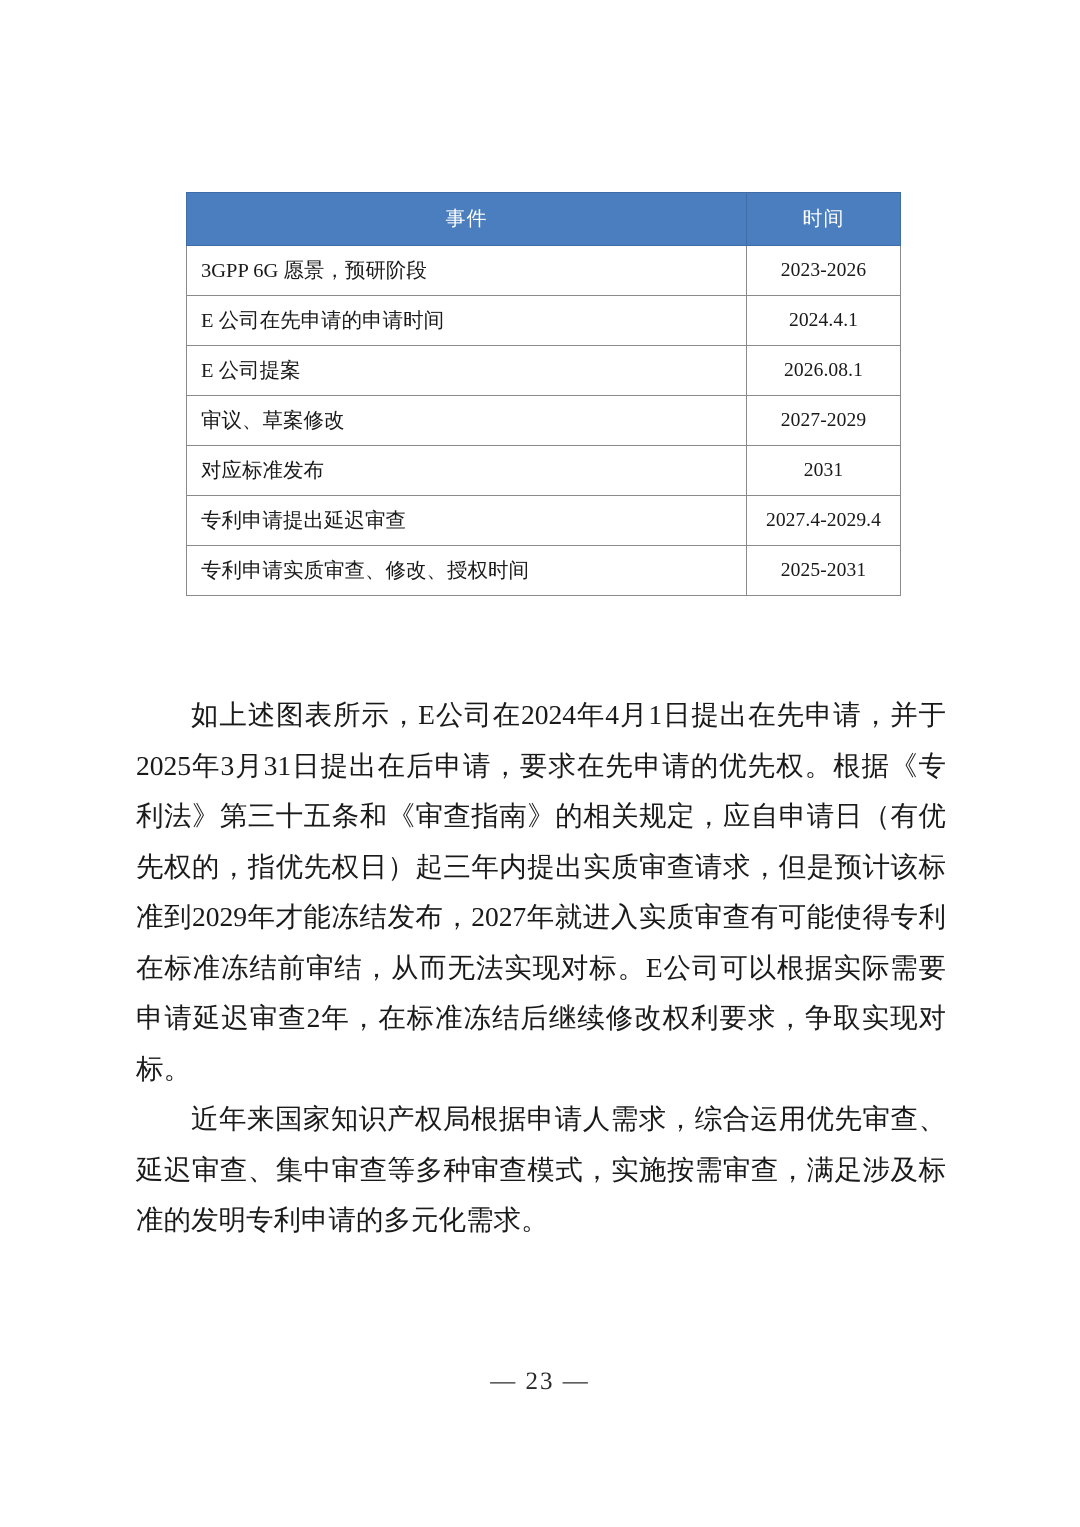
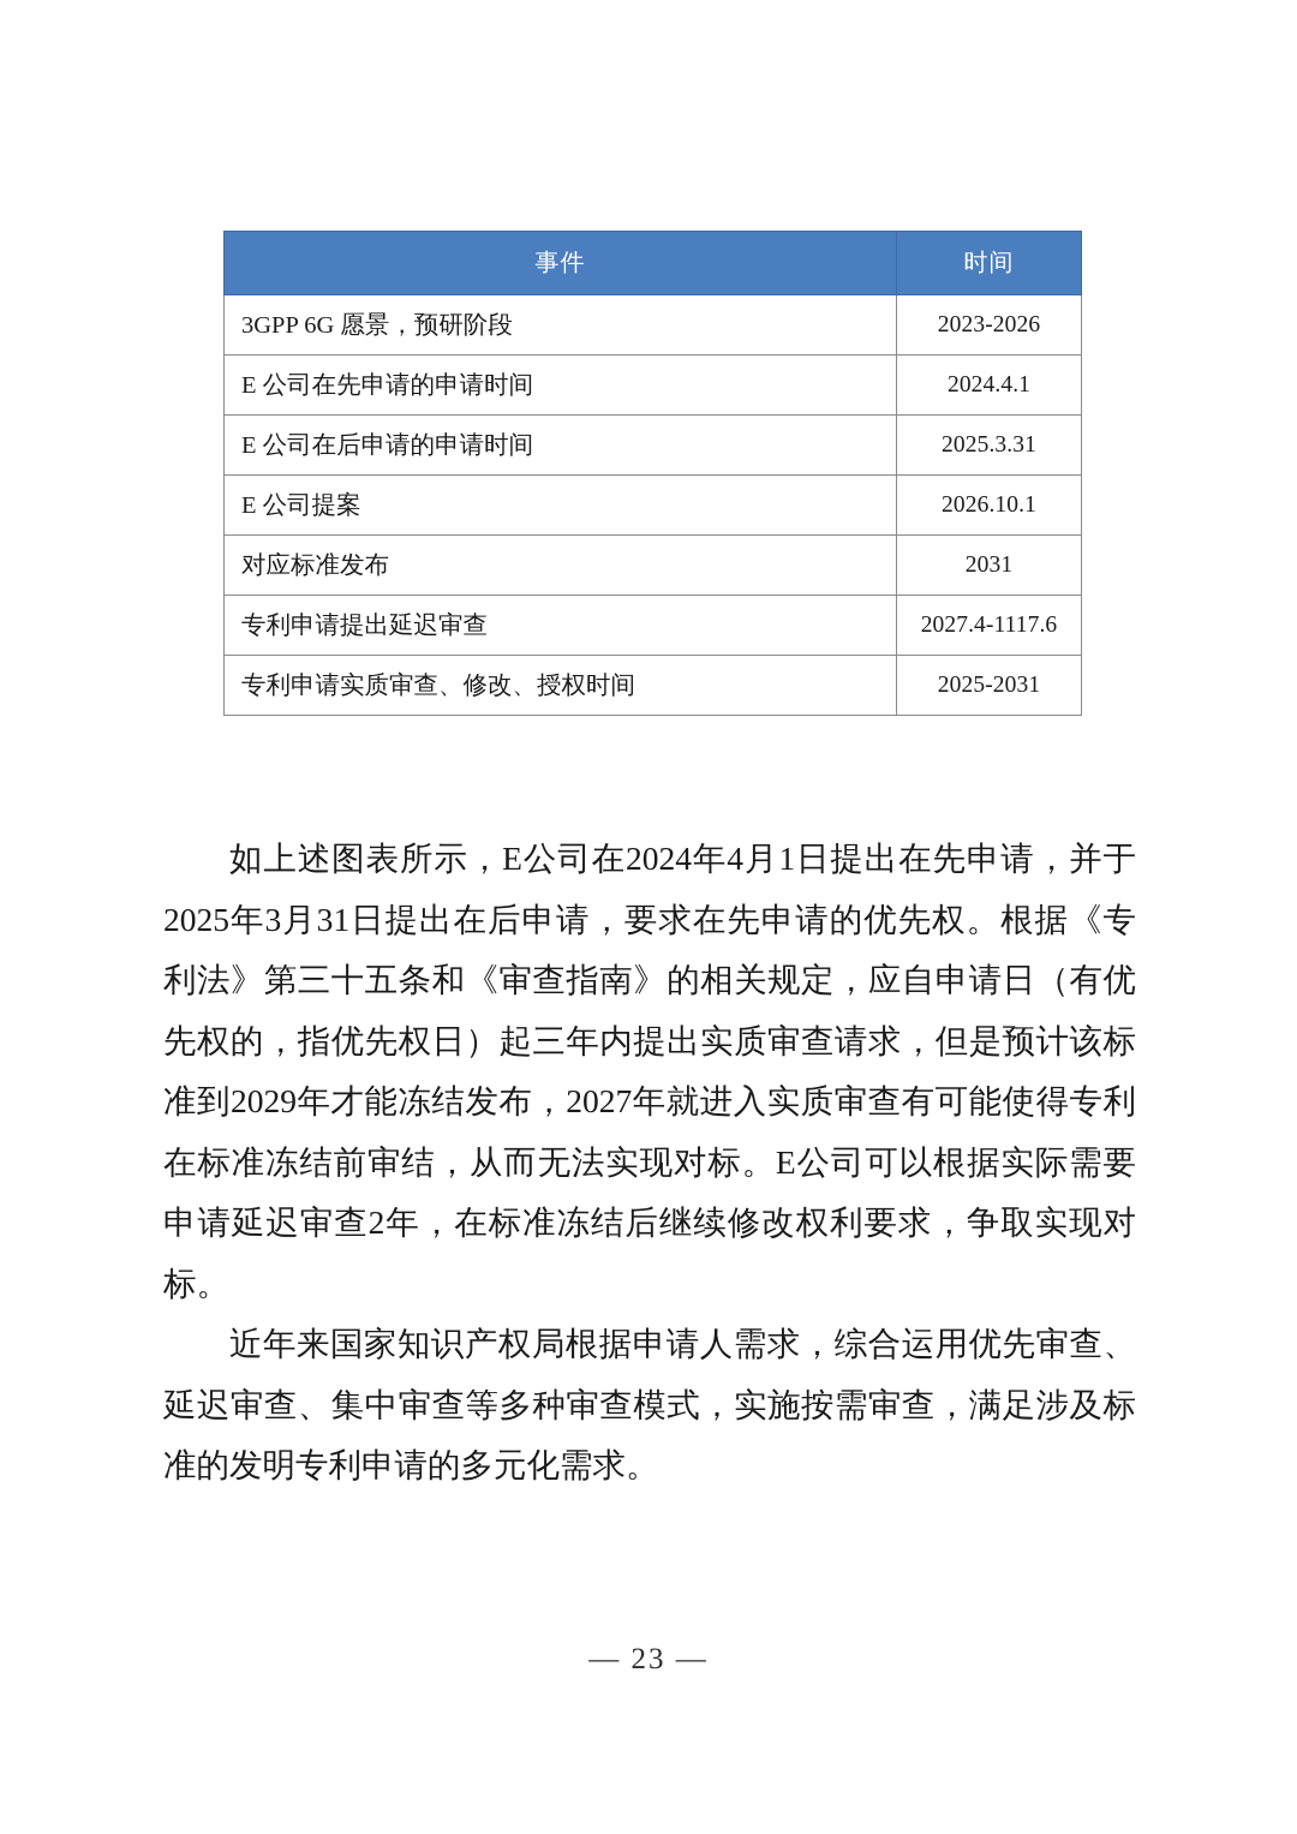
  事件	时间
  3GPP 6G 愿景，预研阶段	2023-2026
  E 公司在先申请的申请时间	2024.4.1
+ E 公司在后申请的申请时间	2025.3.31
- E 公司提案	2026.08.1
+ E 公司提案	2026.10.1
- 审议、草案修改	2027-2029
  对应标准发布	2031
- 专利申请提出延迟审查	2027.4-2029.4
+ 专利申请提出延迟审查	2027.4-1117.6
  专利申请实质审查、修改、授权时间	2025-2031
  如上述图表所示，E公司在2024年4月1日提出在先申请，并于2025年3月31日提出在后申请，要求在先申请的优先权。根据《专利法》第三十五条和《审查指南》的相关规定，应自申请日（有优先权的，指优先权日）起三年内提出实质审查请求，但是预计该标准到2029年才能冻结发布，2027年就进入实质审查有可能使得专利在标准冻结前审结，从而无法实现对标。E公司可以根据实际需要申请延迟审查2年，在标准冻结后继续修改权利要求，争取实现对标。
  近年来国家知识产权局根据申请人需求，综合运用优先审查、延迟审查、集中审查等多种审查模式，实施按需审查，满足涉及标准的发明专利申请的多元化需求。
  — 23 —
